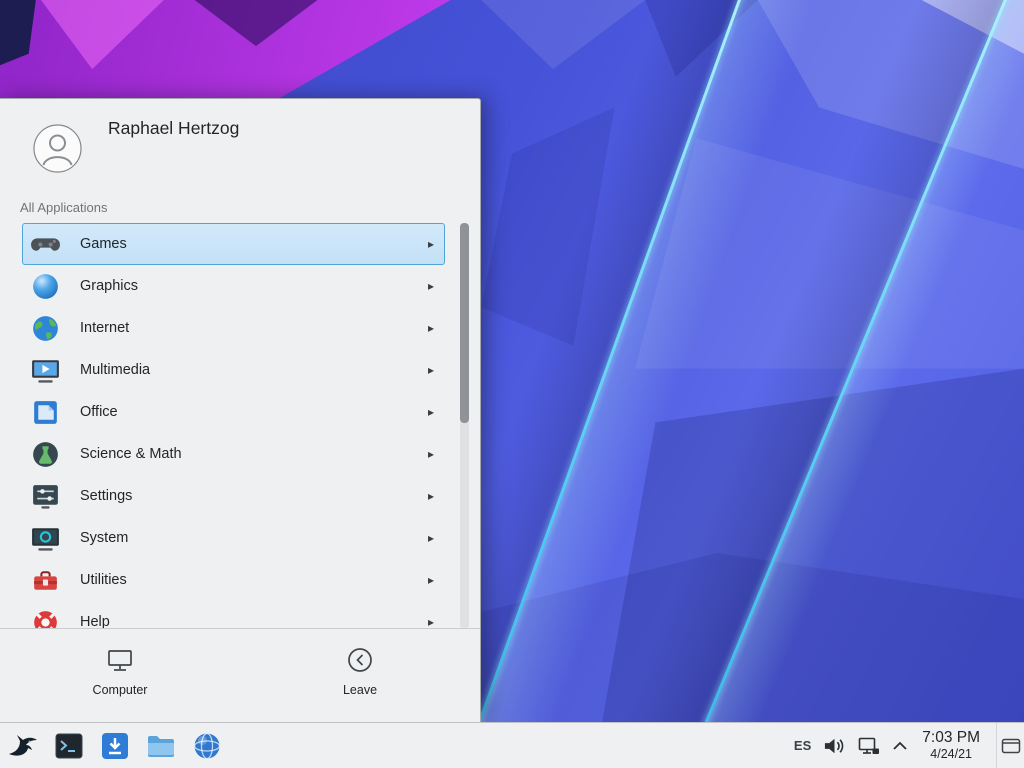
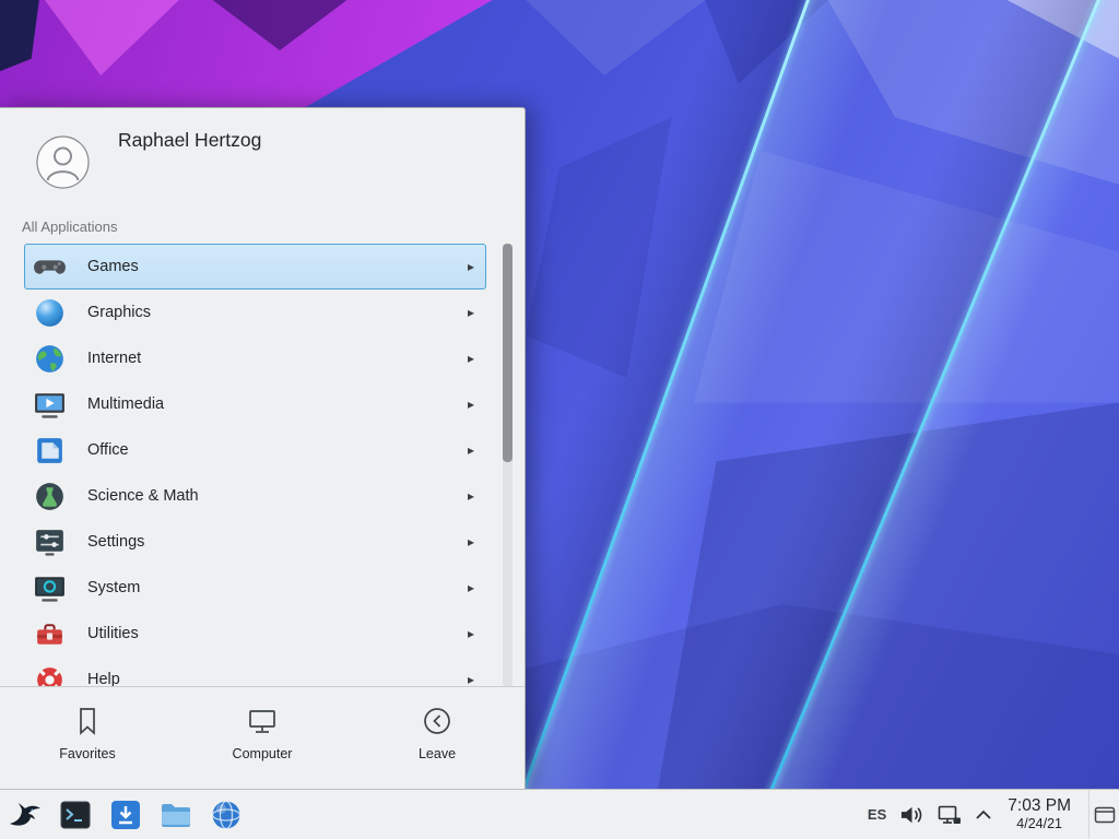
  Raphael Hertzog
  All Applications
  Games
  ▸
  Graphics
  ▸
  Internet
  ▸
  Multimedia
  ▸
  Office
  ▸
  Science & Math
  ▸
  Settings
  ▸
  System
  ▸
  Utilities
  ▸
  Help
  ▸
+ Favorites
  Computer
  Leave
  ES
  7:03 PM
  4/24/21
